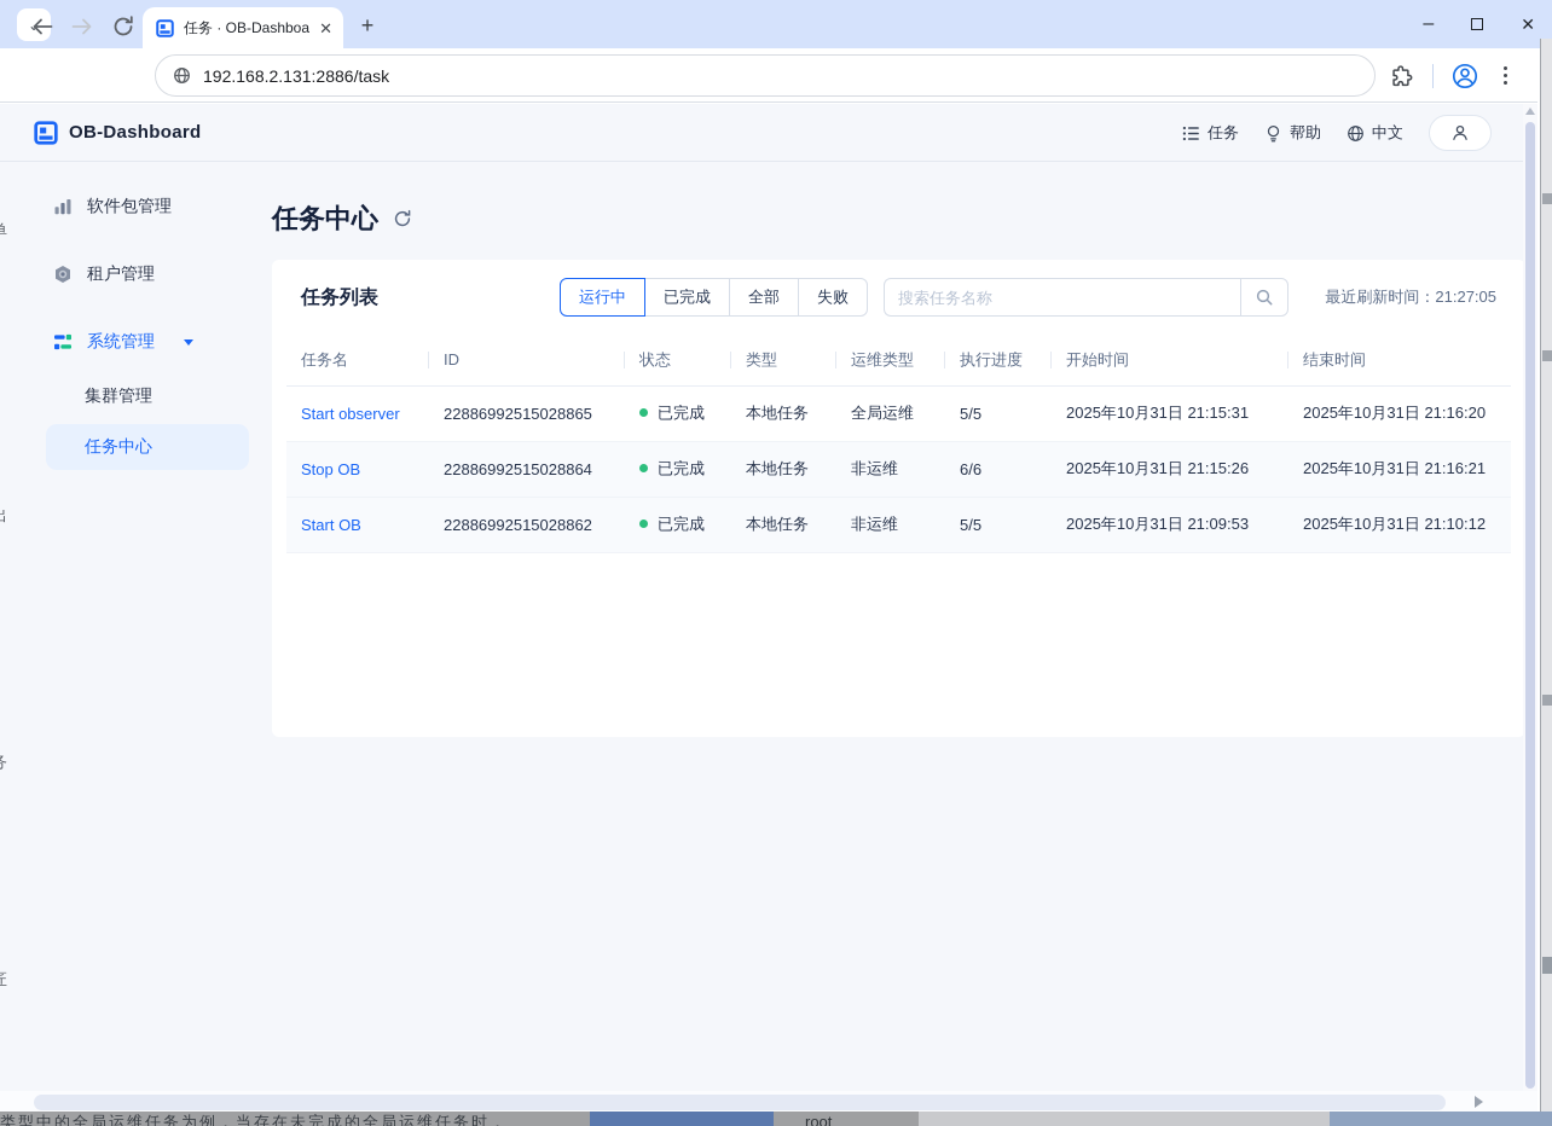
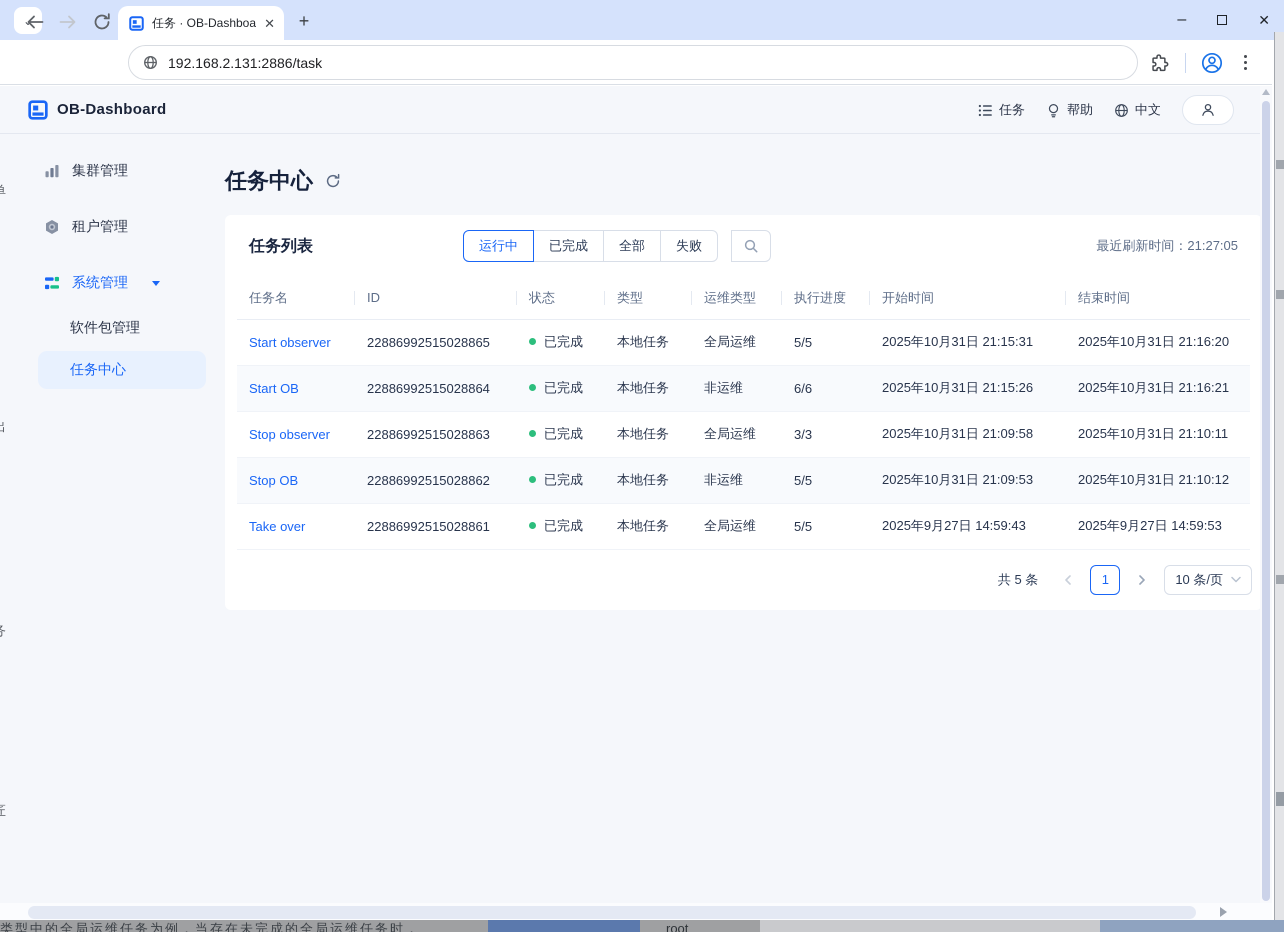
  ⌄
  任务 · OB-Dashboa
  ✕
  +
  –
  ✕
  192.168.2.131:2886/task
  OB-Dashboard
  任务
  帮助
  中文
- 软件包管理
+ 集群管理
  租户管理
  系统管理
- 集群管理
+ 软件包管理
  任务中心
  任务中心
  任务列表
  运行中
  已完成
  全部
  失败
- 搜索任务名称
  最近刷新时间：21:27:05
  任务名	ID	状态	类型	运维类型	执行进度	开始时间	结束时间
  Start observer	22886992515028865	已完成	本地任务	全局运维	5/5	2025年10月31日 21:15:31	2025年10月31日 21:16:20
- Stop OB	22886992515028864	已完成	本地任务	非运维	6/6	2025年10月31日 21:15:26	2025年10月31日 21:16:21
+ Start OB	22886992515028864	已完成	本地任务	非运维	6/6	2025年10月31日 21:15:26	2025年10月31日 21:16:21
+ Stop observer	22886992515028863	已完成	本地任务	全局运维	3/3	2025年10月31日 21:09:58	2025年10月31日 21:10:11
- Start OB	22886992515028862	已完成	本地任务	非运维	5/5	2025年10月31日 21:09:53	2025年10月31日 21:10:12
+ Stop OB	22886992515028862	已完成	本地任务	非运维	5/5	2025年10月31日 21:09:53	2025年10月31日 21:10:12
+ Take over	22886992515028861	已完成	本地任务	全局运维		5/5	2025年9月27日 14:59:43	2025年9月27日 14:59:53
+ 共 5 条
+ 1
+ 10 条/页
  类型中的全局运维任务为例，当存在未完成的全局运维任务时，
  root
